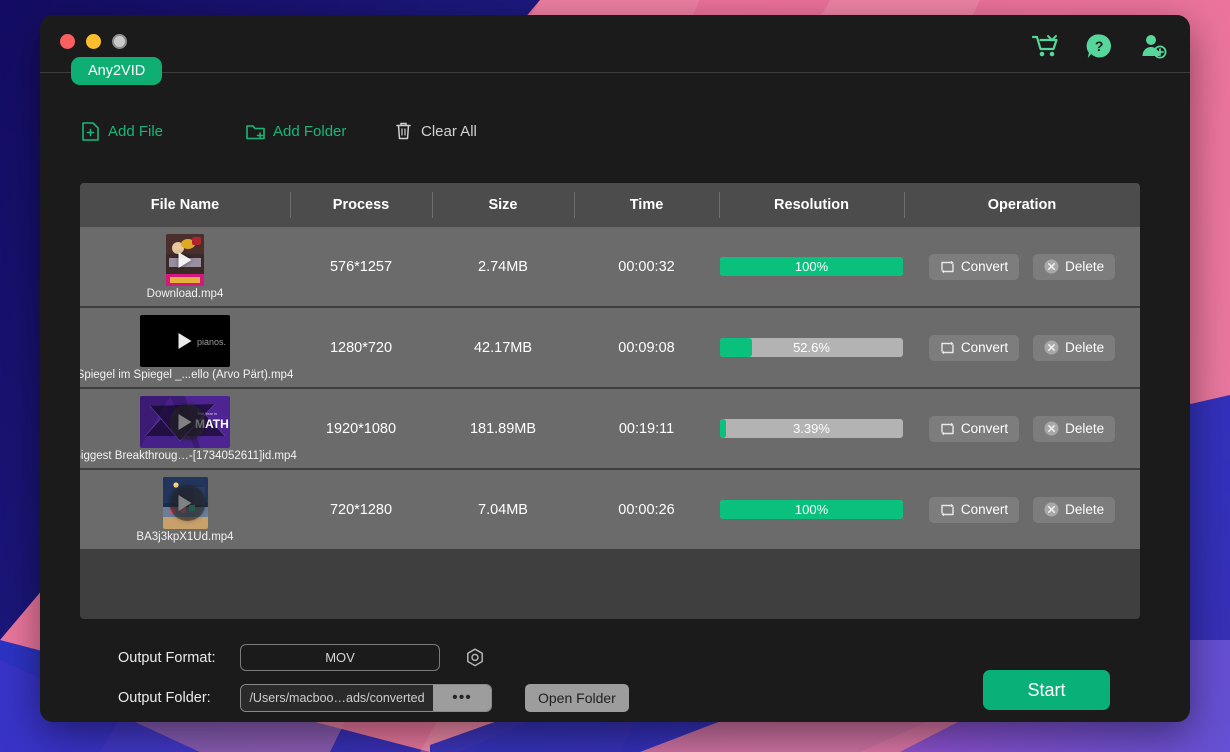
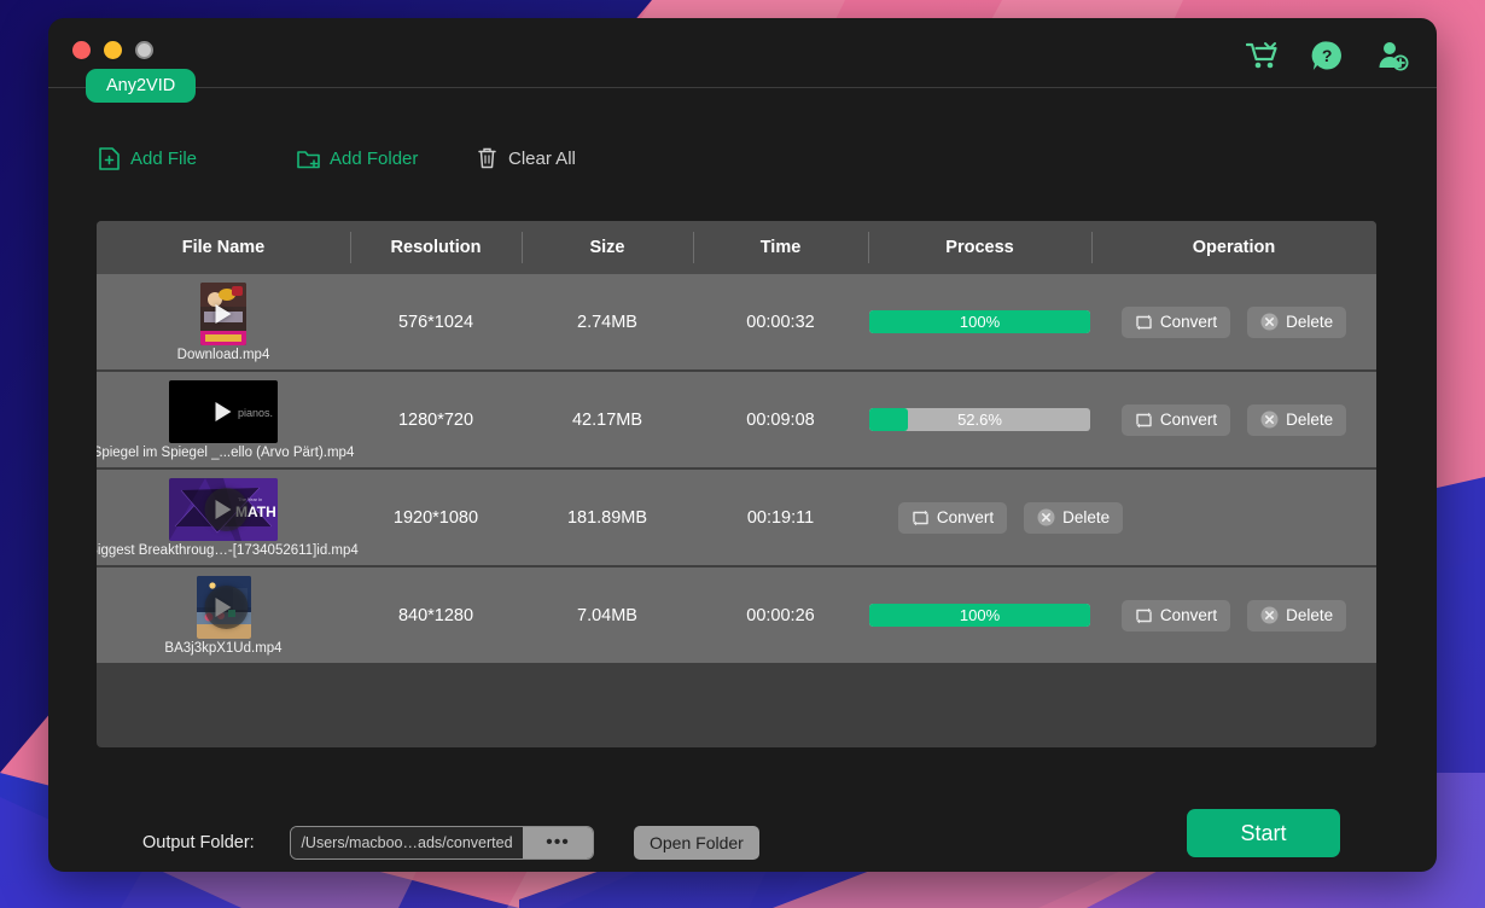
  Any2VID
  ?
  Add File
  Add Folder
  Clear All
  File Name
- Process
+ Resolution
  Size
  Time
- Resolution
+ Process
  Operation
  Download.mp4
- 576*1257
+ 576*1024
  2.74MB
  00:00:32
  100%
  Convert
  Delete
  pianos.
  Spiegel im Spiegel _...ello (Arvo Pärt).mp4
  1280*720
  42.17MB
  00:09:08
  52.6%
  Convert
  Delete
  MATH
  iggest Breakthroug…-[1734052611]id.mp4
  1920*1080
  181.89MB
  00:19:11
- 3.39%
  Convert
  Delete
  BA3j3kpX1Ud.mp4
- 720*1280
+ 840*1280
  7.04MB
  00:00:26
  100%
  Convert
  Delete
- Output Format:
- MOV
  Output Folder:
  /Users/macboo…ads/converted
  •••
  Open Folder
  Start
